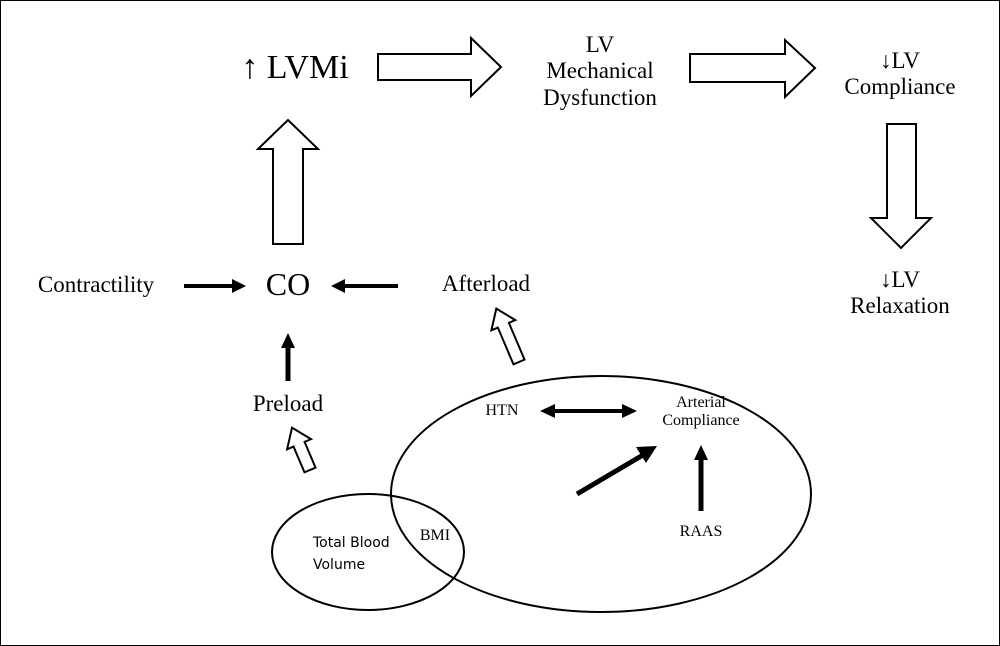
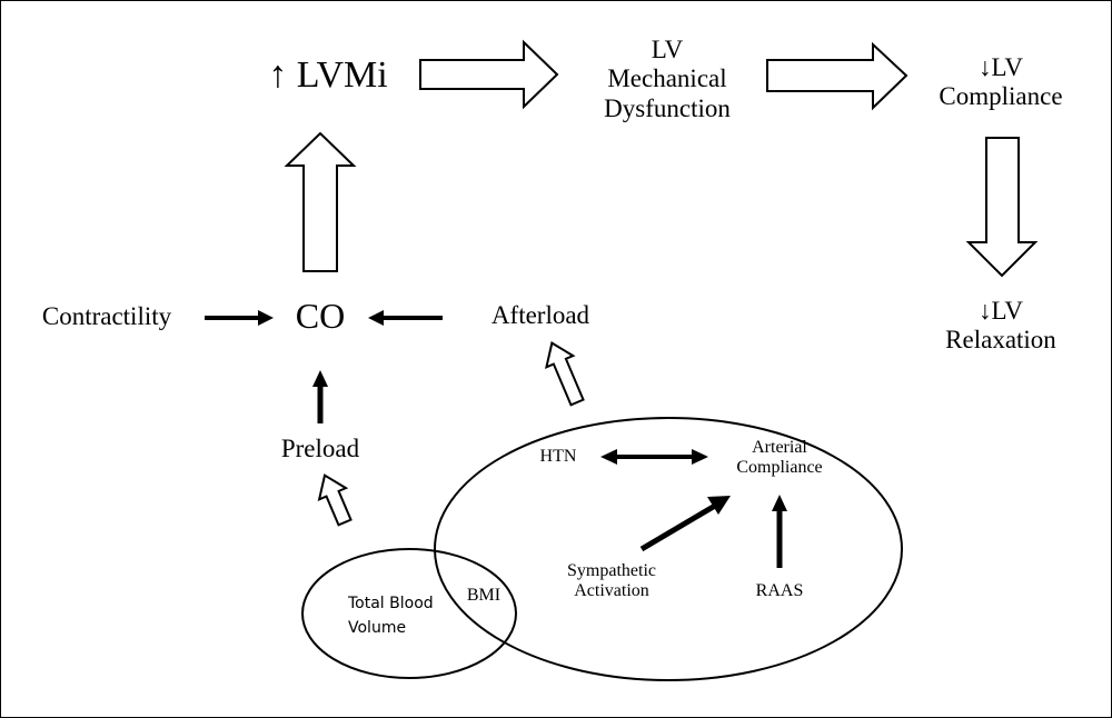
  ↑ LVMi
  LV
  Mechanical
  Dysfunction
  ↓LV
  Compliance
  ↓LV
  Relaxation
  Contractility
  CO
  Afterload
  Preload
  HTN
  Arterial
  Compliance
+ Sympathetic
+ Activation
  RAAS
  Total Blood
  Volume
  BMI
